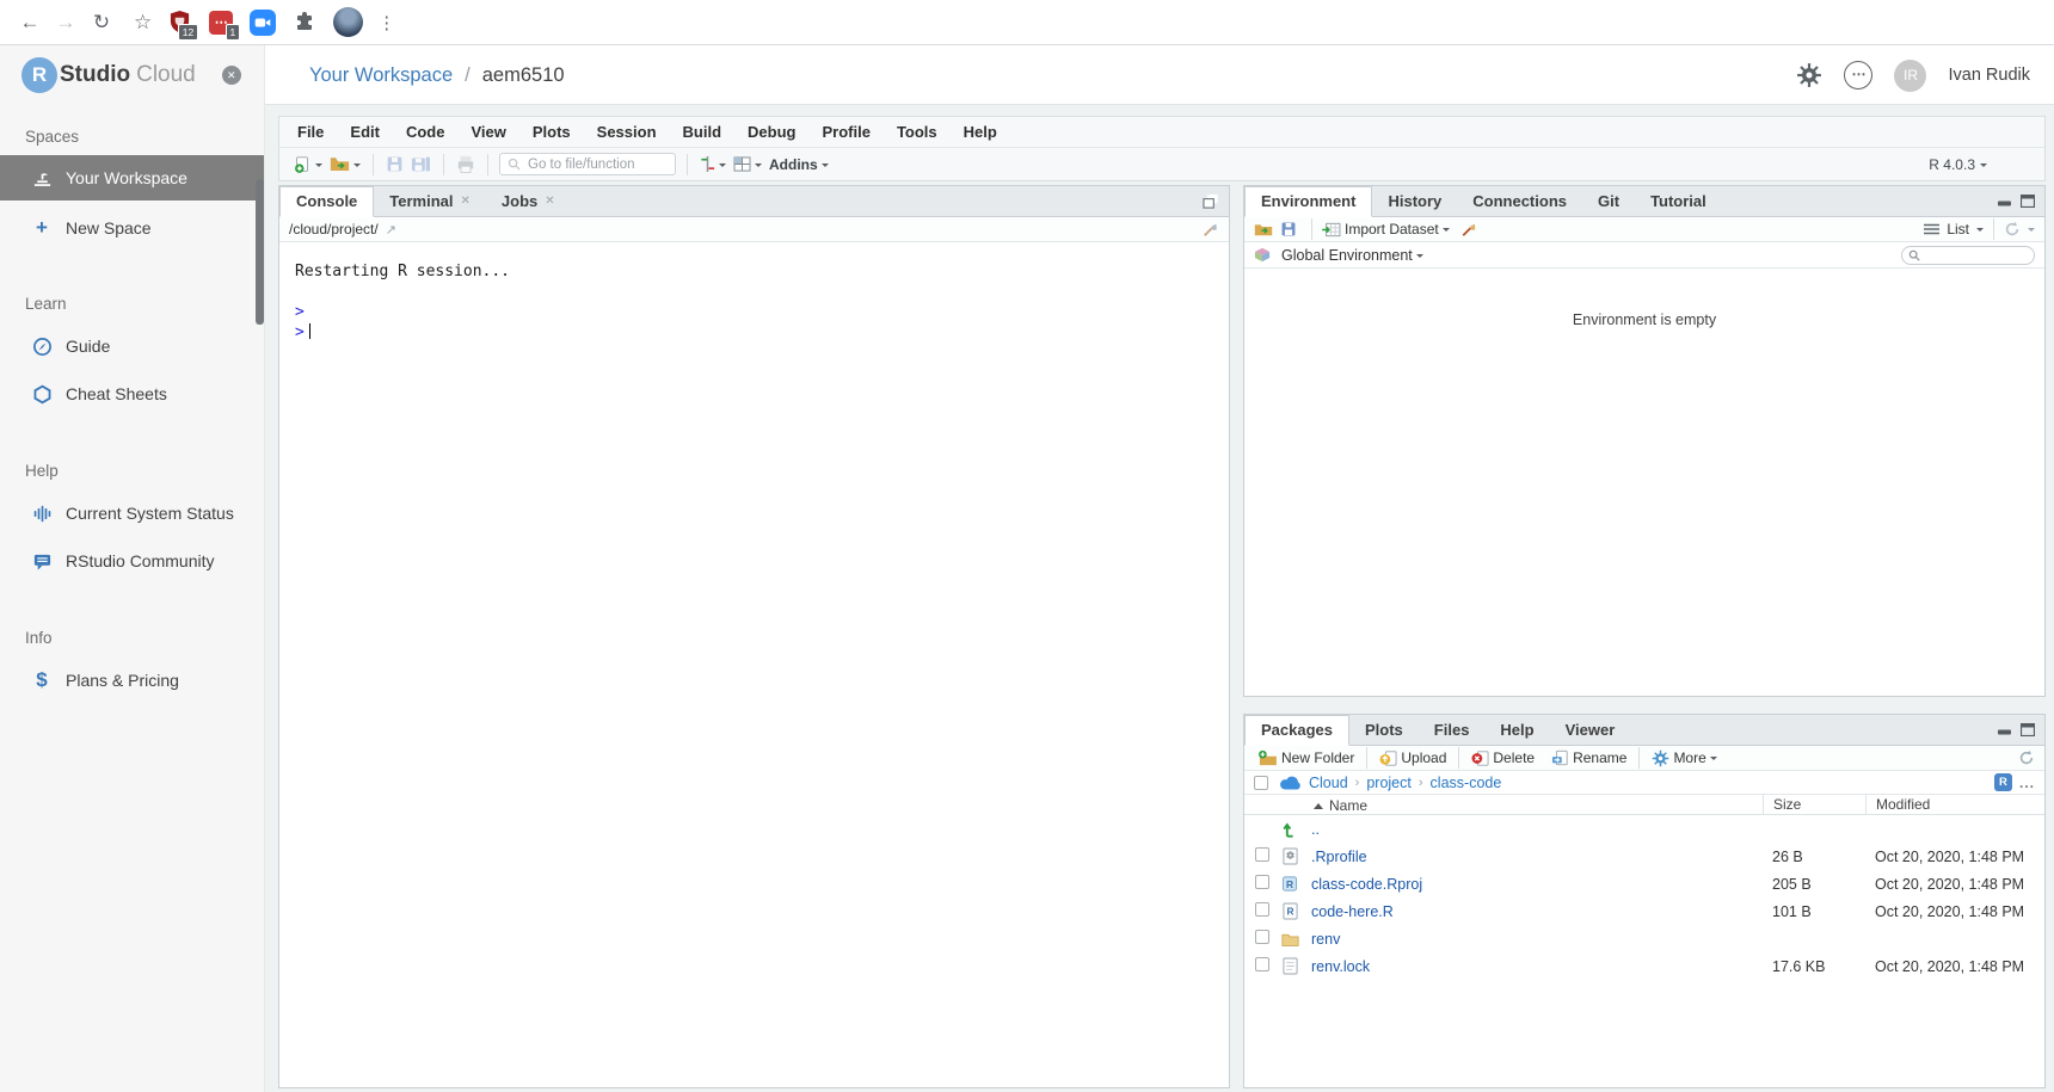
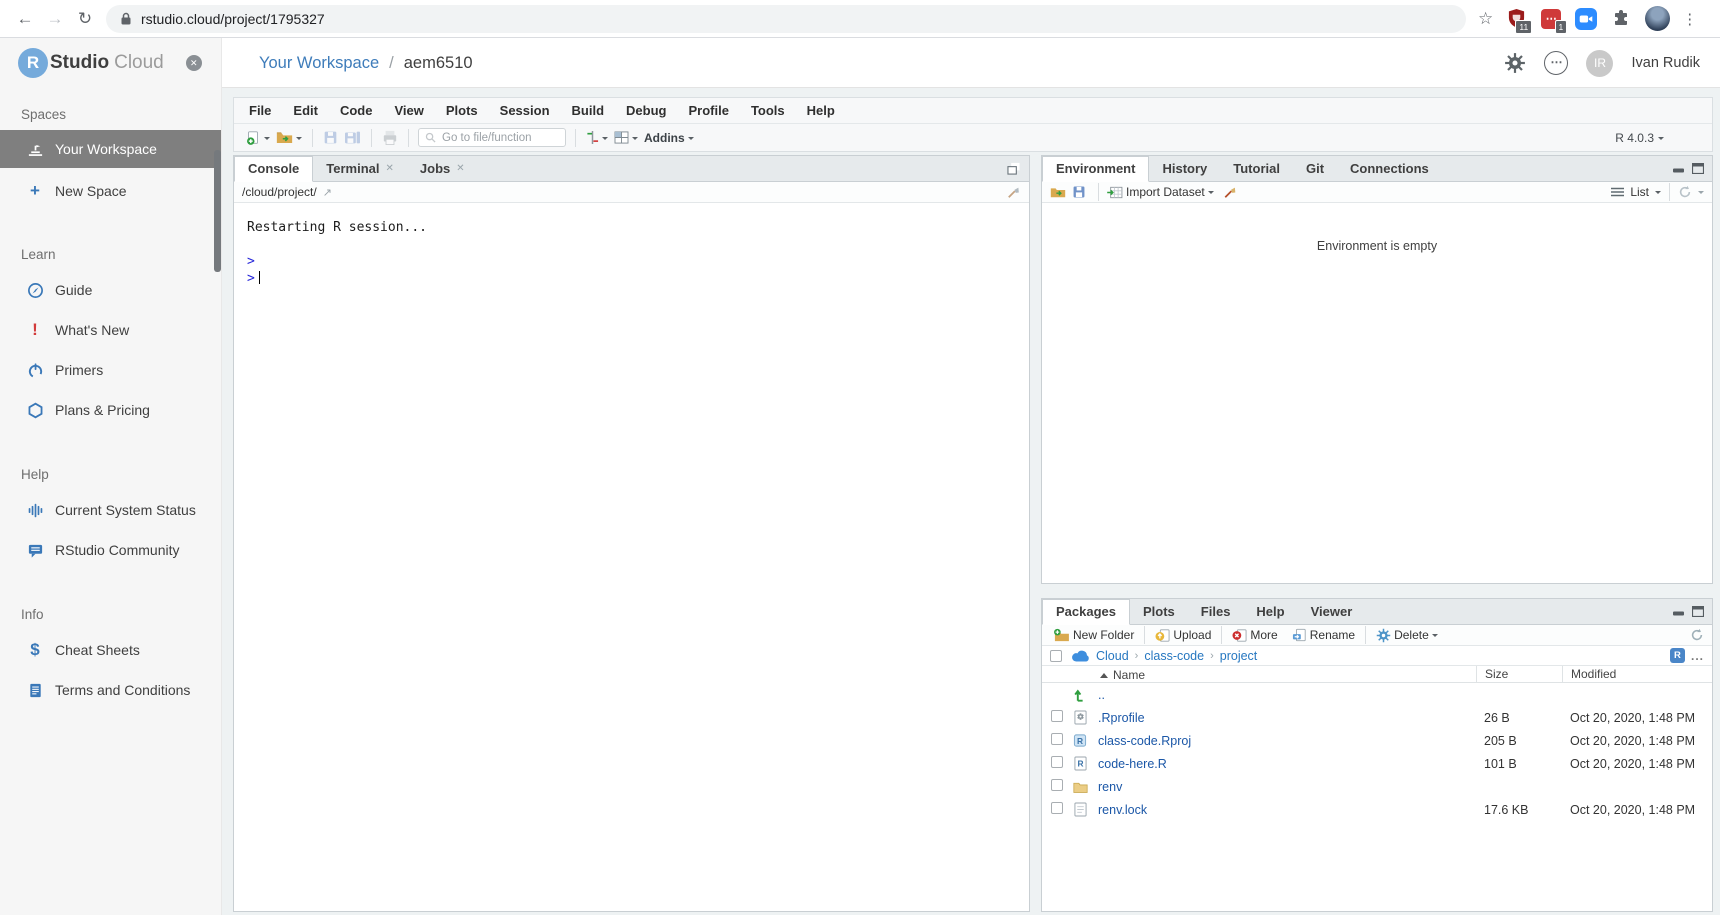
  ←
  →
  ↻
+ rstudio.cloud/project/1795327
  ☆
- 12
+ 11
  ⋯
  1
  ⋮
  R
  Studio
  Cloud
  ✕
  Your Workspace
  /
  aem6510
  ⋯
  IR
  Ivan Rudik
  Spaces
  Your Workspace
  +
  New Space
  Learn
  Guide
+ !
+ What's New
+ Primers
- Cheat Sheets
+ Plans & Pricing
  Help
  Current System Status
  RStudio Community
  Info
  $
- Plans & Pricing
+ Cheat Sheets
+ Terms and Conditions
  File
  Edit
  Code
  View
  Plots
  Session
  Build
  Debug
  Profile
  Tools
  Help
  Go to file/function
  Addins
  R 4.0.3
  Console
  Terminal
  ✕
  Jobs
  ✕
  /cloud/project/
  ↗
  Restarting R session...
  >
  >
  Environment
  History
- Connections
+ Tutorial
  Git
- Tutorial
+ Connections
  Import Dataset
  List
- Global Environment
  Environment is empty
  Packages
  Plots
  Files
  Help
  Viewer
  New Folder
  Upload
- Delete
+ More
  Rename
- More
+ Delete
  Cloud
  ›
- project
+ class-code
  ›
- class-code
+ project
  R
  ...
  Name
  Size
  Modified
  ..
  .Rprofile
  26 B
  Oct 20, 2020, 1:48 PM
  R
  class-code.Rproj
  205 B
  Oct 20, 2020, 1:48 PM
  R
  code-here.R
  101 B
  Oct 20, 2020, 1:48 PM
  renv
  renv.lock
  17.6 KB
  Oct 20, 2020, 1:48 PM
